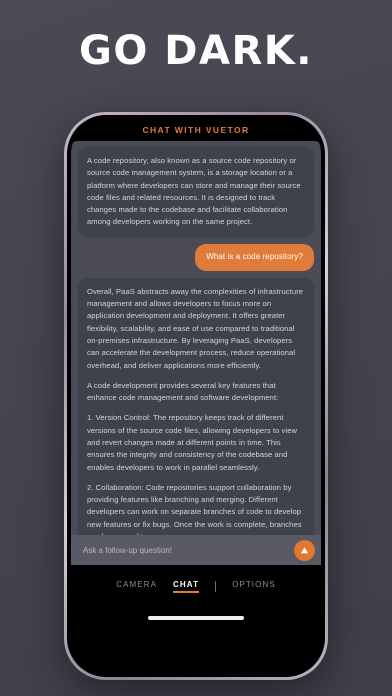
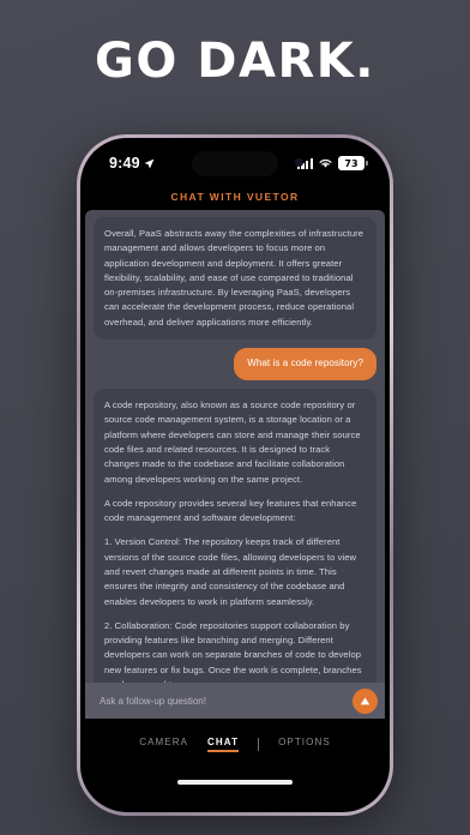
  GO DARK.
+ 9:49
+ 73
  CHAT WITH VUETOR
- A code repository, also known as a source code repository or source code management system, is a storage location or a platform where developers can store and manage their source code files and related resources. It is designed to track changes made to the codebase and facilitate collaboration among developers working on the same project.
+ Overall, PaaS abstracts away the complexities of infrastructure management and allows developers to focus more on application development and deployment. It offers greater flexibility, scalability, and ease of use compared to traditional on-premises infrastructure. By leveraging PaaS, developers can accelerate the development process, reduce operational overhead, and deliver applications more efficiently.
  What is a code repository?
- Overall, PaaS abstracts away the complexities of infrastructure management and allows developers to focus more on application development and deployment. It offers greater flexibility, scalability, and ease of use compared to traditional on-premises infrastructure. By leveraging PaaS, developers can accelerate the development process, reduce operational overhead, and deliver applications more efficiently.
+ A code repository, also known as a source code repository or source code management system, is a storage location or a platform where developers can store and manage their source code files and related resources. It is designed to track changes made to the codebase and facilitate collaboration among developers working on the same project.
- A code development provides several key features that enhance code management and software development:
+ A code repository provides several key features that enhance code management and software development:
- 1. Version Control: The repository keeps track of different versions of the source code files, allowing developers to view and revert changes made at different points in time. This ensures the integrity and consistency of the codebase and enables developers to work in parallel seamlessly.
+ 1. Version Control: The repository keeps track of different versions of the source code files, allowing developers to view and revert changes made at different points in time. This ensures the integrity and consistency of the codebase and enables developers to work in platform seamlessly.
  2. Collaboration: Code repositories support collaboration by providing features like branching and merging. Different developers can work on separate branches of code to develop new features or fix bugs. Once the work is complete, branches
  Ask a follow-up question!
  CAMERA
  CHAT
  OPTIONS
